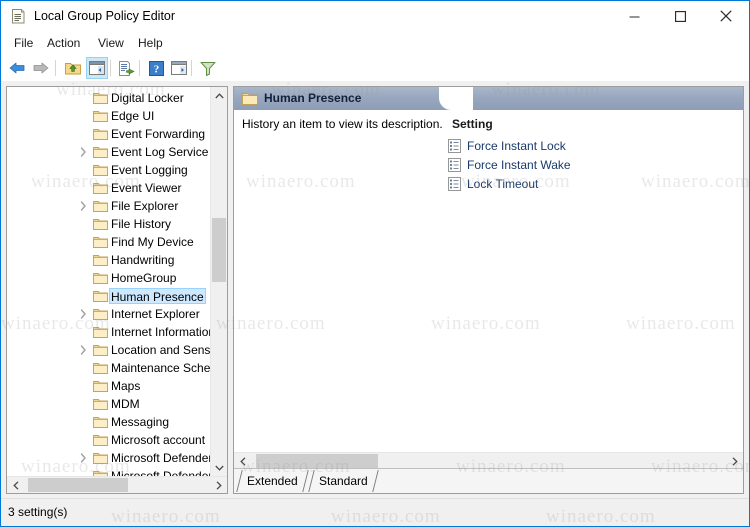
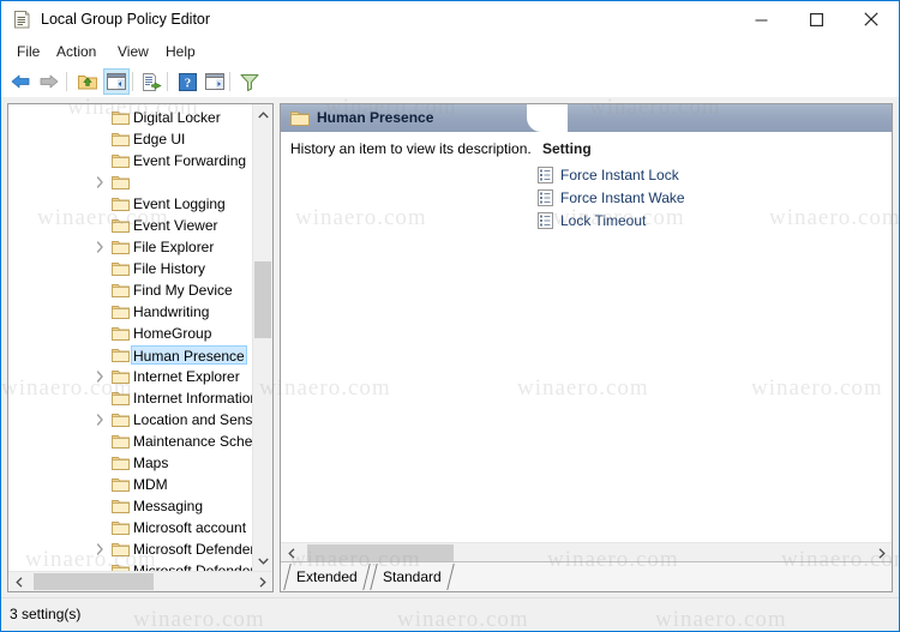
  Local Group Policy Editor
  File
  Action
  View
  Help
  ?
  Digital Locker
  Edge UI
  Event Forwarding
- Event Log Service
  Event Logging
  Event Viewer
  File Explorer
  File History
  Find My Device
  Handwriting
  HomeGroup
  Human Presence
  Internet Explorer
  Internet Informatio
  Location and Sens
  Maintenance Sche
  Maps
  MDM
  Messaging
  Microsoft account
  Microsoft Defende
  Human Presence
  History an item to view its description.
  Setting
  Force Instant Lock
  Force Instant Wake
  Lock Timeout
  Extended
  Standard
  3 setting(s)
  winaero.com
  winaero.com
  winaero.com
  winaero.com
  winaero.com
  winaero.com
  winaero.com
  winaero.com
  winaero.com
  winaero.com
  winaero.com
  winaero.co
  winaero.com
  winaero.com
  winaero.com
